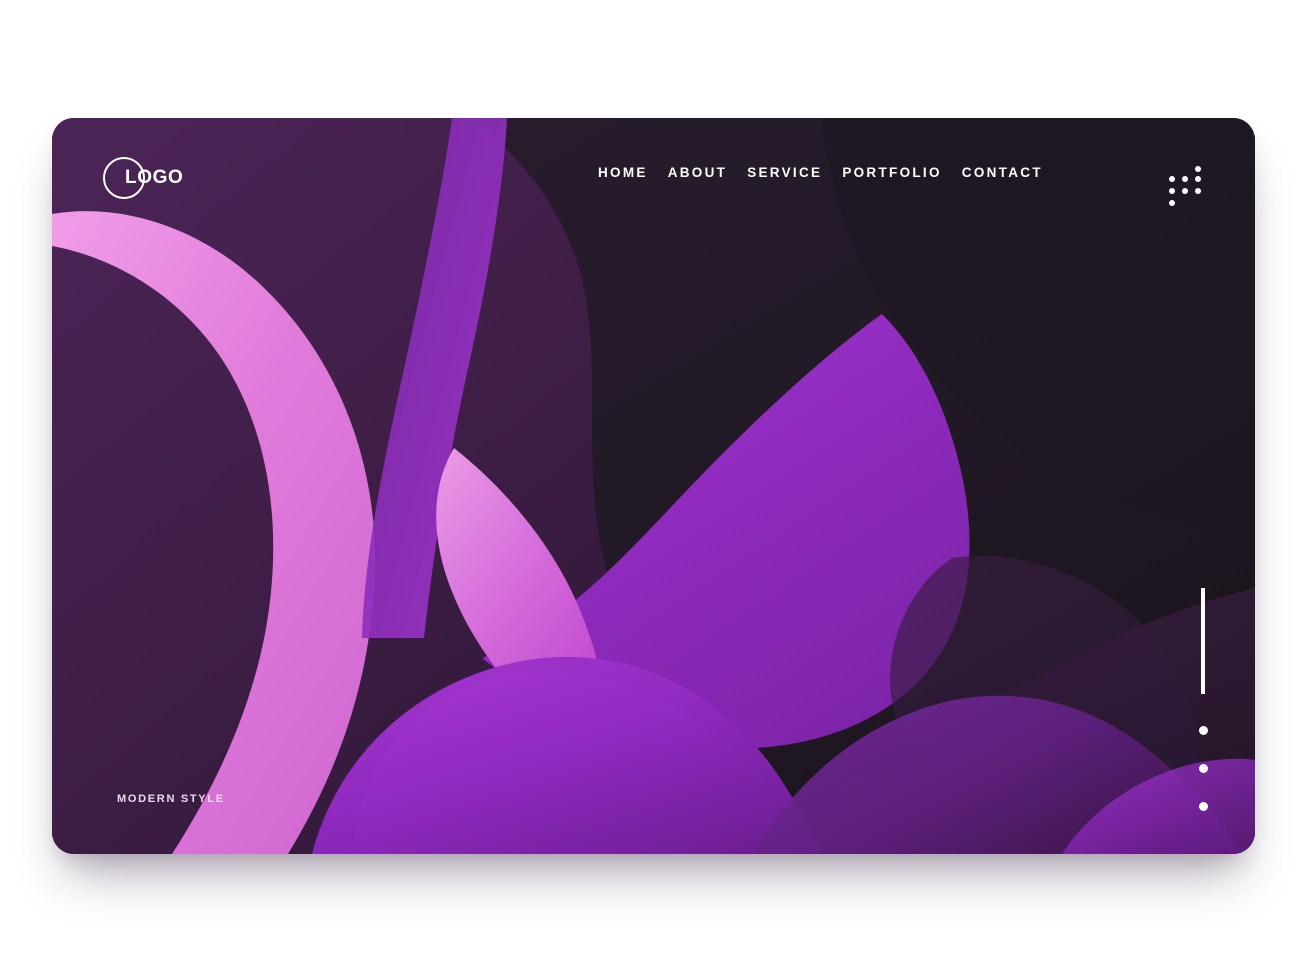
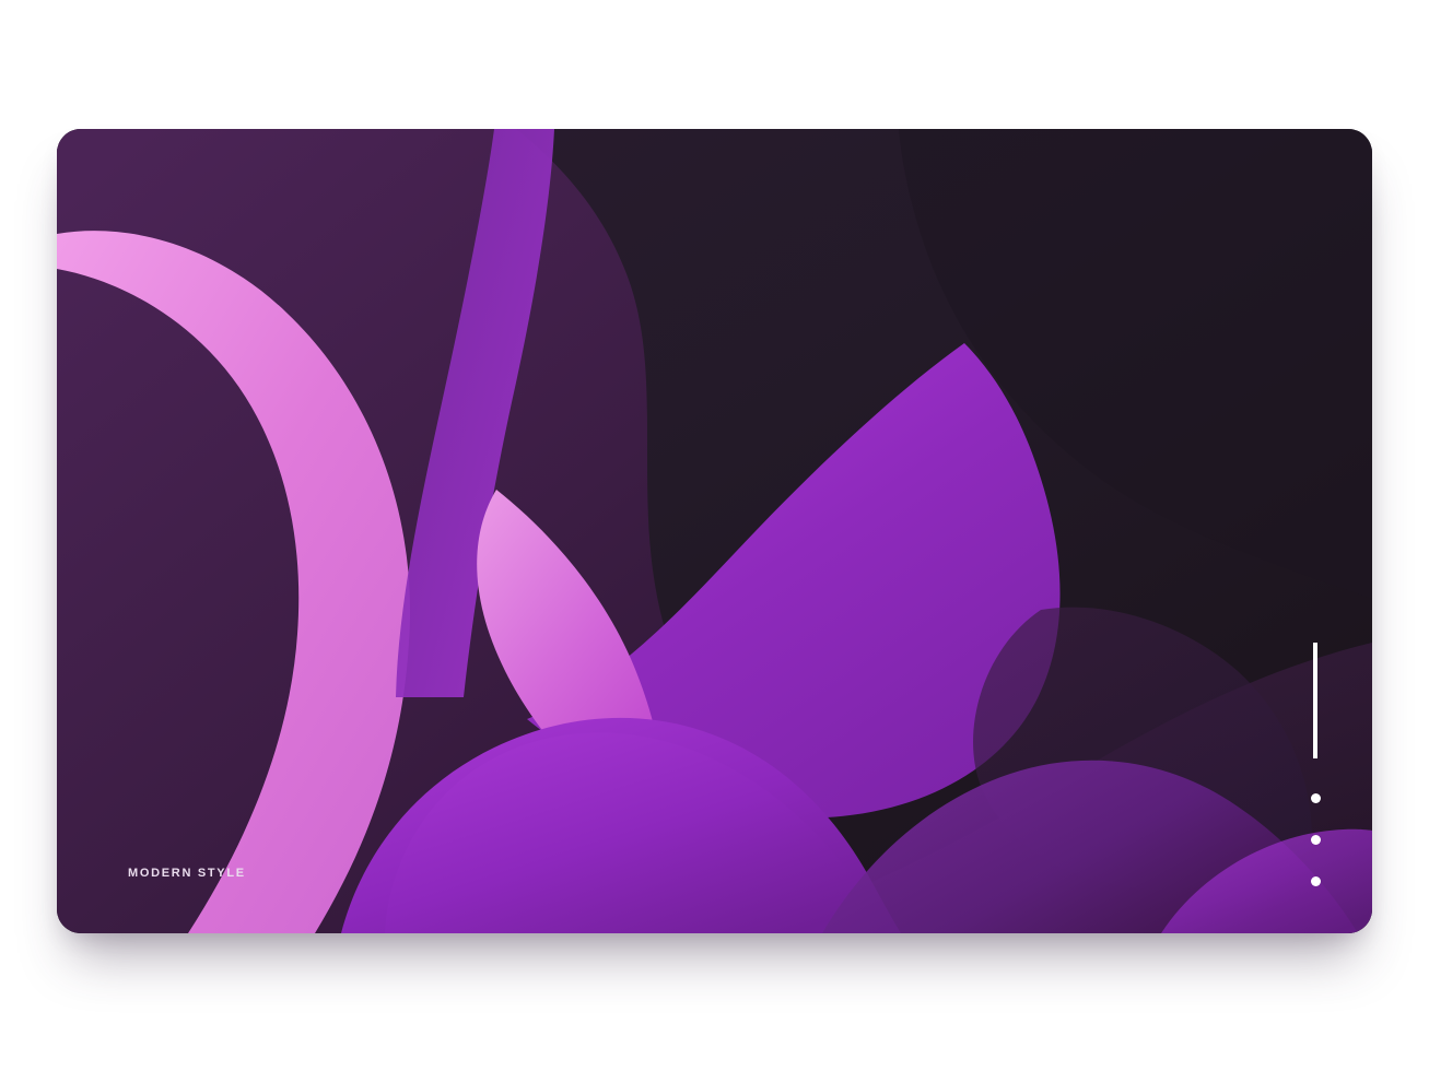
- LOGO
- HOME
- ABOUT
- SERVICE
- PORTFOLIO
- CONTACT
  MODERN STYLE
